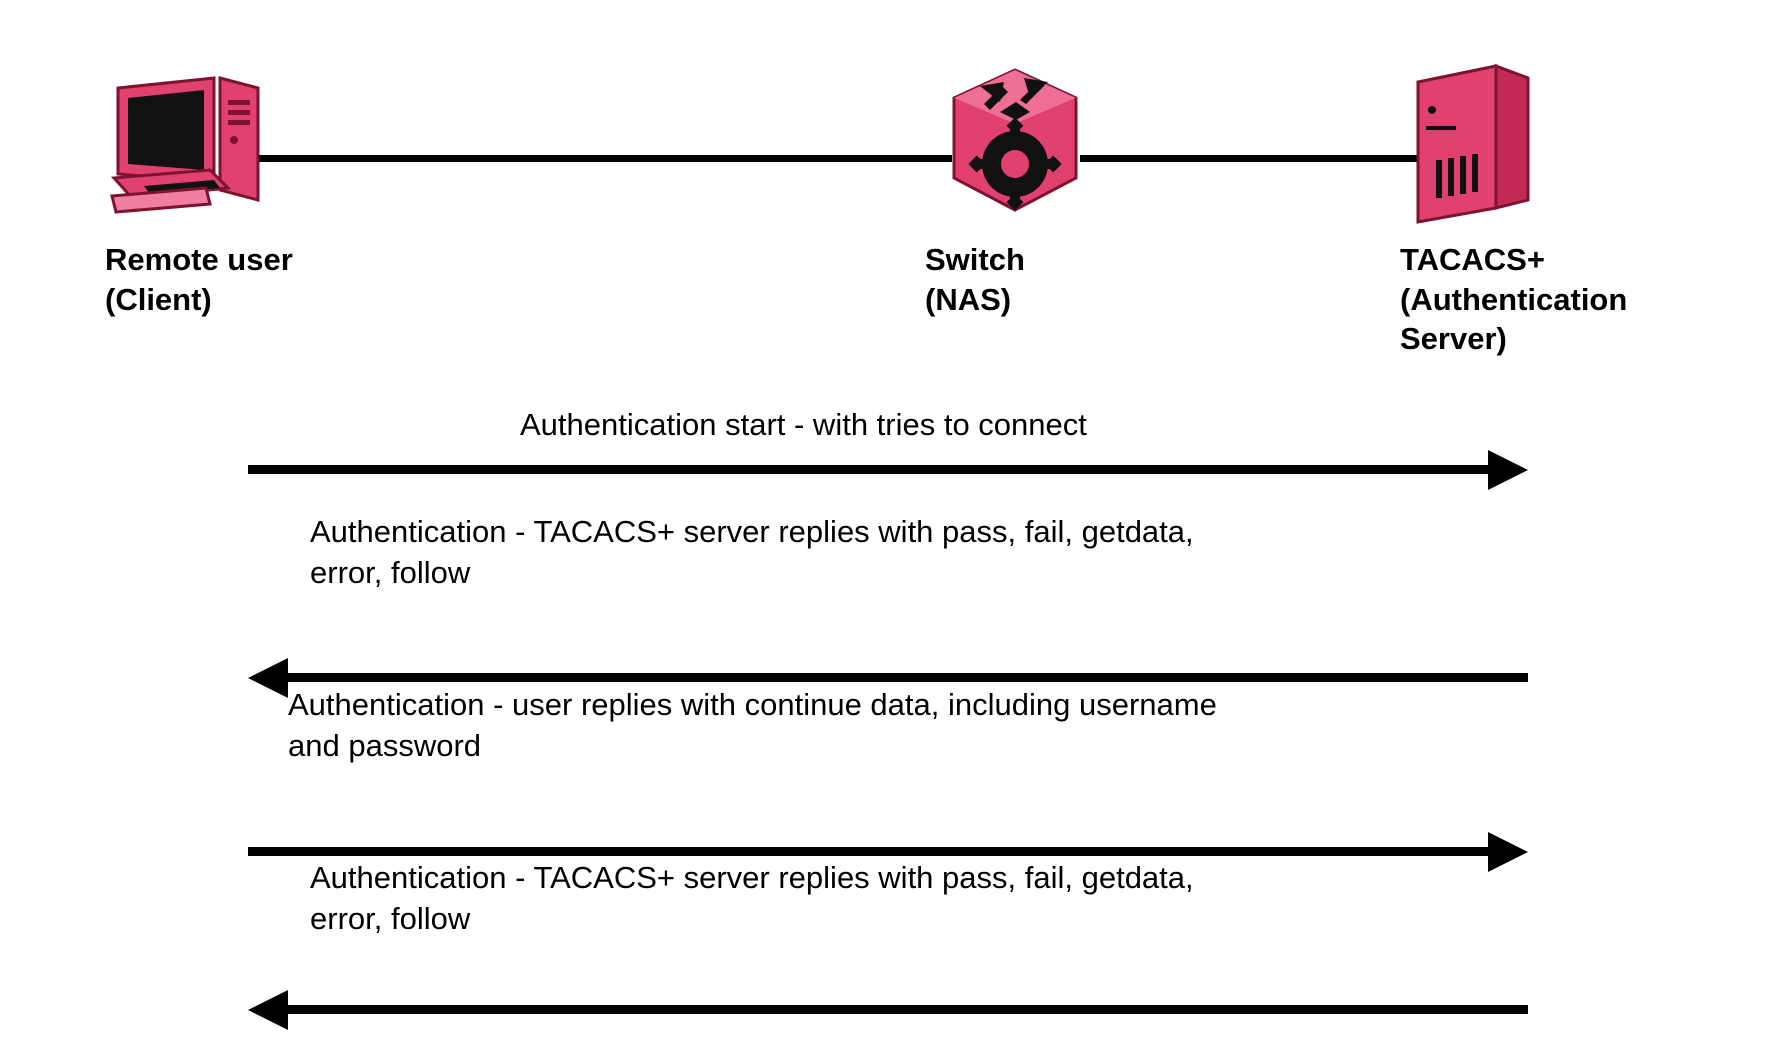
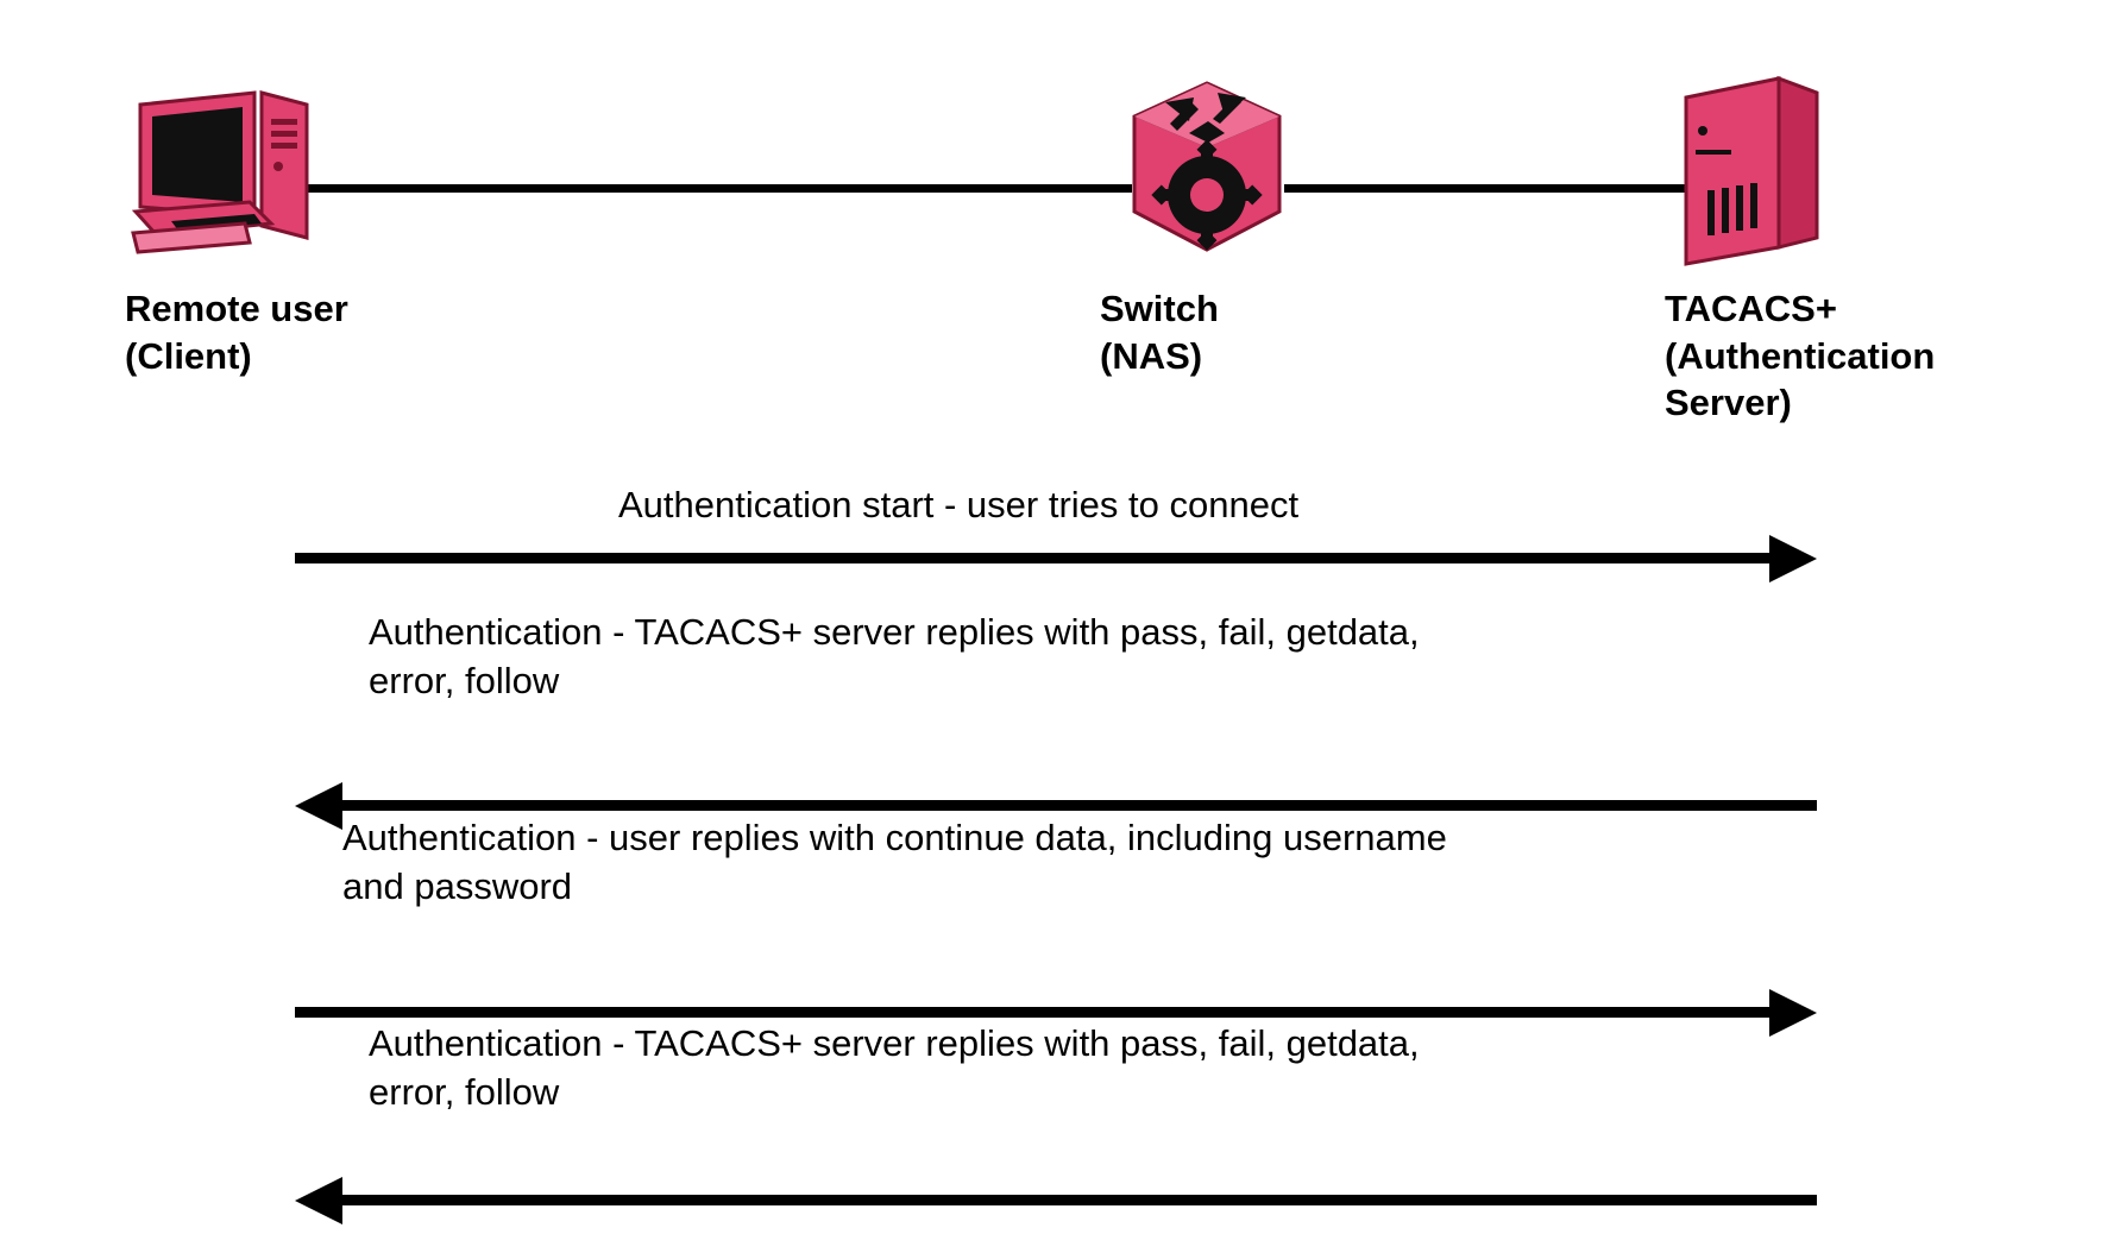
  Remote user
  (Client)
  Switch
  (NAS)
  TACACS+
  (Authentication
  Server)
- Authentication start - with tries to connect
+ Authentication start - user tries to connect
  Authentication - TACACS+ server replies with pass, fail, getdata,
  error, follow
  Authentication - user replies with continue data, including username
  and password
  Authentication - TACACS+ server replies with pass, fail, getdata,
  error, follow
